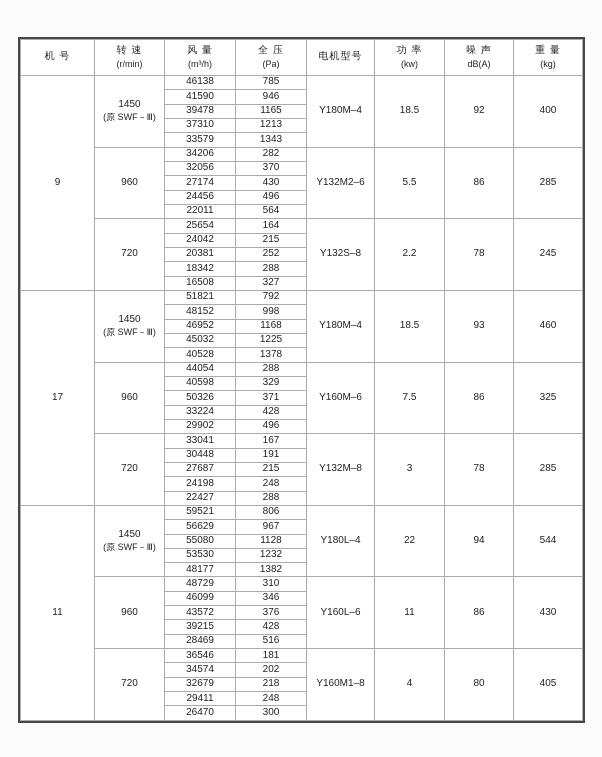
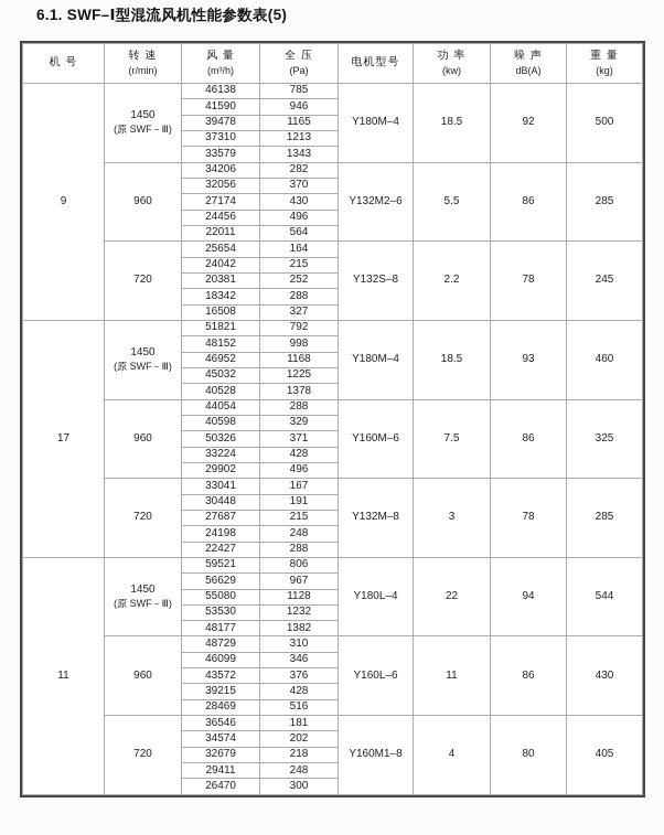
+ 6.1. SWF–Ⅰ型混流风机性能参数表(5)
  机 号	转 速(r/min)	风 量(m³/h)	全 压(Pa)	电机型号	功 率(kw)	噪 声dB(A)	重 量(kg)
- 9	1450(原 SWF－Ⅲ)	46138	785	Y180M–4	18.5	92	400
+ 9	1450(原 SWF－Ⅲ)	46138	785	Y180M–4	18.5	92	500
  41590	946
  39478	1165
  37310	1213
  33579	1343
  960	34206	282	Y132M2–6	5.5	86	285
  32056	370
  27174	430
  24456	496
  22011	564
  720	25654	164	Y132S–8	2.2	78	245
  24042	215
  20381	252
  18342	288
  16508	327
  17	1450(原 SWF－Ⅲ)	51821	792	Y180M–4	18.5	93	460
  48152	998
  46952	1168
  45032	1225
  40528	1378
  960	44054	288	Y160M–6	7.5	86	325
  40598	329
  50326	371
  33224	428
  29902	496
  720	33041	167	Y132M–8	3	78	285
  30448	191
  27687	215
  24198	248
  22427	288
  11	1450(原 SWF－Ⅲ)	59521	806	Y180L–4	22	94	544
  56629	967
  55080	1128
  53530	1232
  48177	1382
  960	48729	310	Y160L–6	11	86	430
  46099	346
  43572	376
  39215	428
  28469	516
  720	36546	181	Y160M1–8	4	80	405
  34574	202
  32679	218
  29411	248
  26470	300
